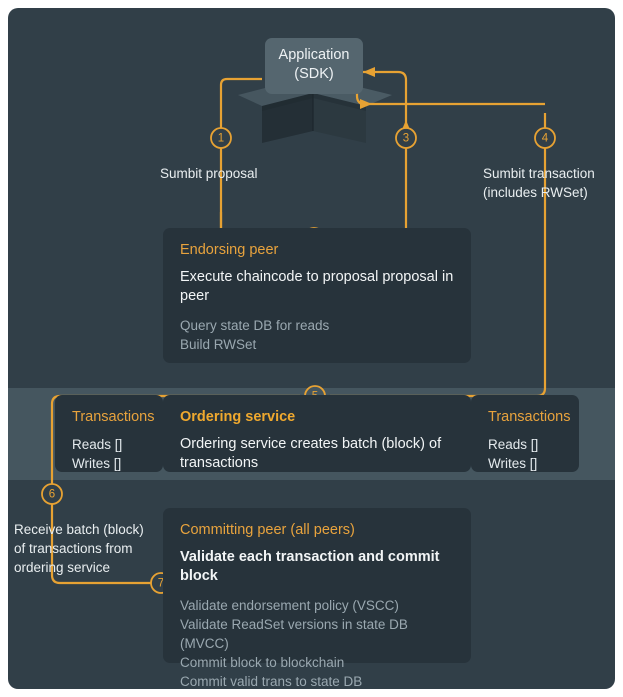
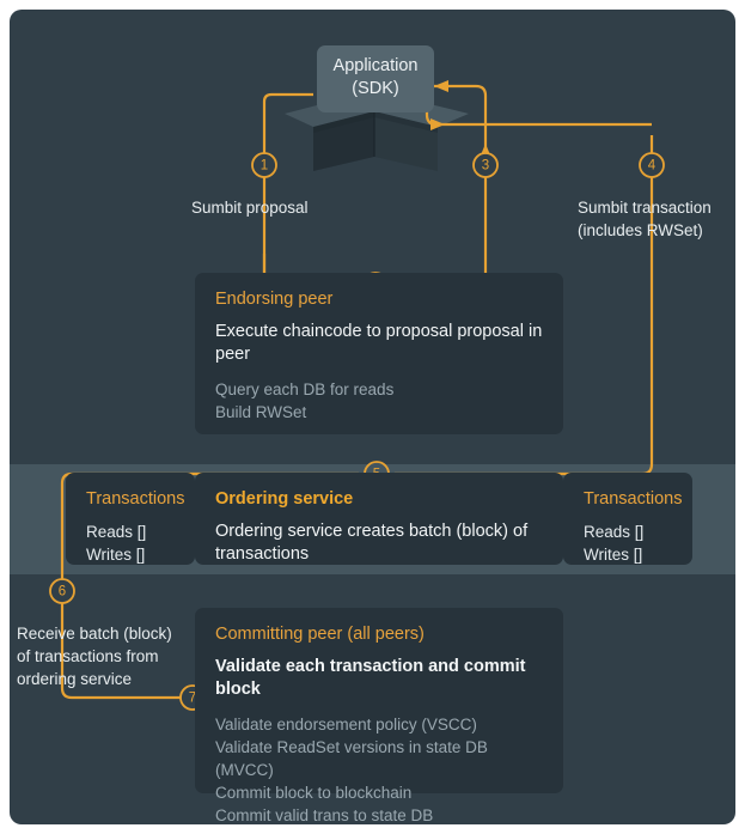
  1
  3
  4
  6
  7
  Application
  (SDK)
  Sumbit proposal
  Sumbit transaction
  (includes RWSet)
  Receive batch (block)
  of transactions from
  ordering service
  Endorsing peer
  Execute chaincode to proposal proposal in peer
- Query state DB for reads
+ Query each DB for reads
  Build RWSet
  Transactions
  Reads []
  Writes []
  Ordering service
  Ordering service creates batch (block) of transactions
  Transactions
  Reads []
  Writes []
  Committing peer (all peers)
  Validate each transaction and commit block
  Validate endorsement policy (VSCC)
  Validate ReadSet versions in state DB (MVCC)
  Commit block to blockchain
  Commit valid trans to state DB
